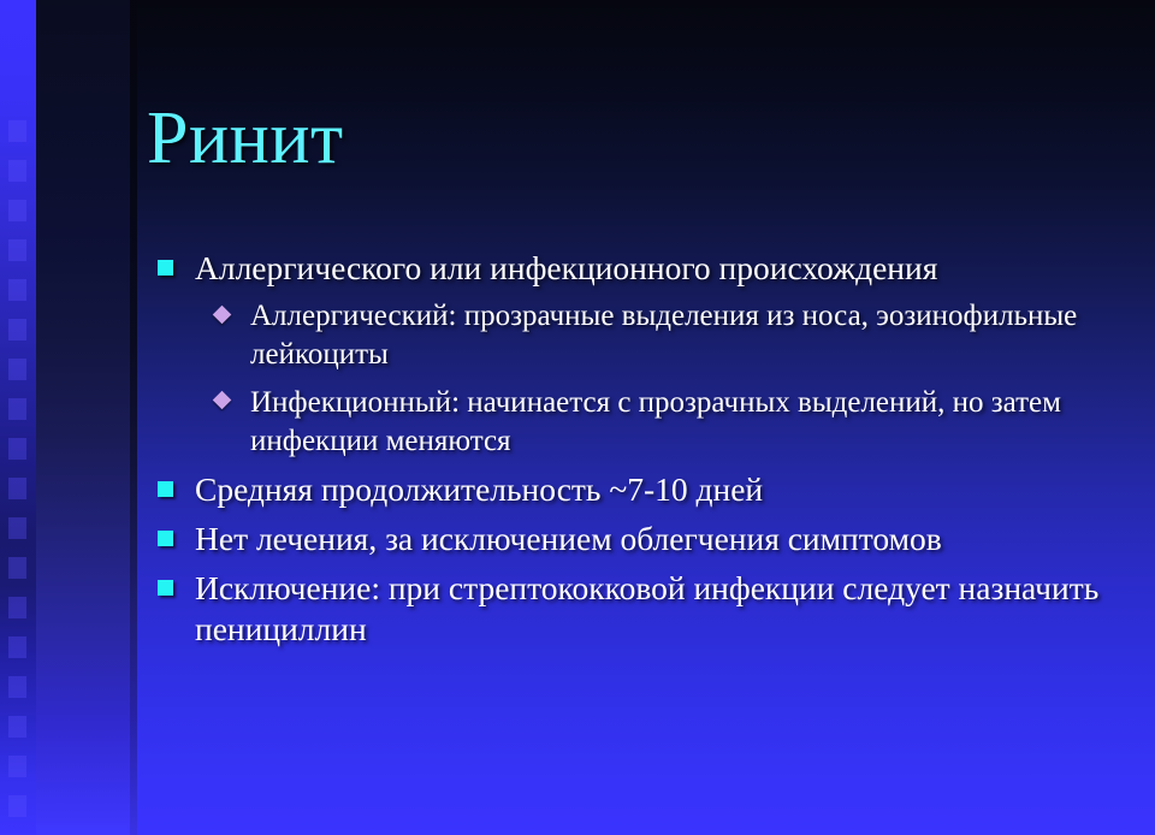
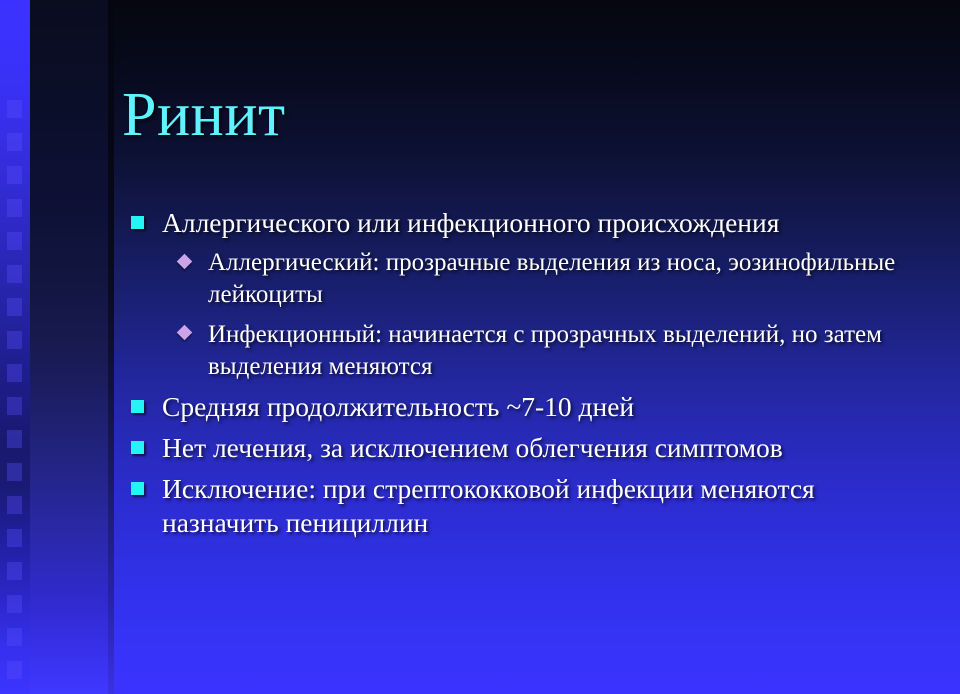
  Ринит
  Аллергического или инфекционного происхождения
  Аллергический: прозрачные выделения из носа, эозинофильные лейкоциты
- Инфекционный: начинается с прозрачных выделений, но затем инфекции меняются
+ Инфекционный: начинается с прозрачных выделений, но затем выделения меняются
  Средняя продолжительность ~7-10 дней
  Нет лечения, за исключением облегчения симптомов
- Исключение: при стрептококковой инфекции следует назначить пенициллин
+ Исключение: при стрептококковой инфекции меняются назначить пенициллин
